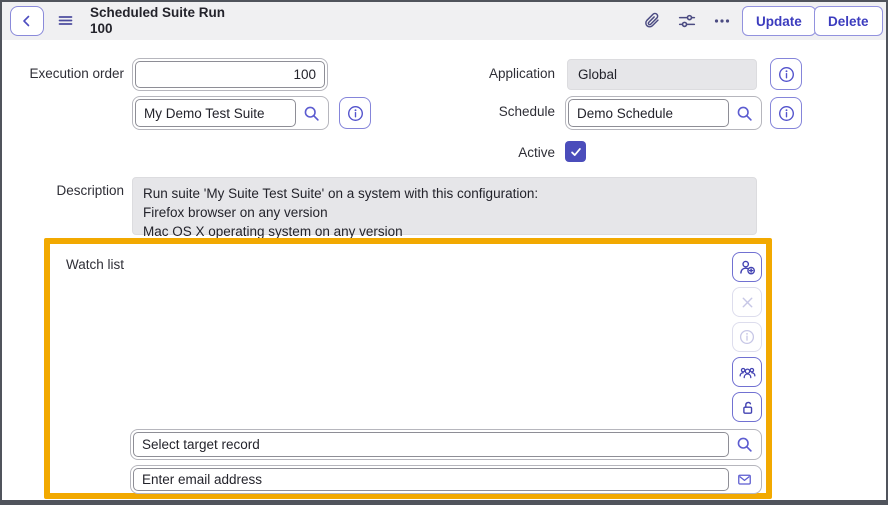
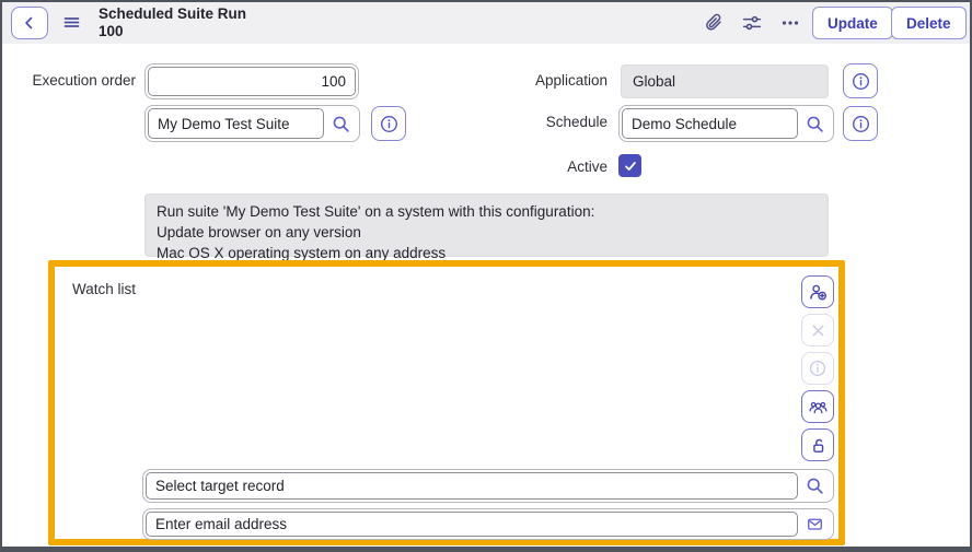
  Scheduled Suite Run
  100
  Update
  Delete
  Execution order
  100
  Application
  Global
  My Demo Test Suite
  Schedule
  Demo Schedule
  Active
- Description
- Run suite 'My Suite Test Suite' on a system with this configuration:
+ Run suite 'My Demo Test Suite' on a system with this configuration:
- Firefox browser on any version
+ Update browser on any version
- Mac OS X operating system on any version
+ Mac OS X operating system on any address
  Watch list
  Select target record
  Enter email address
